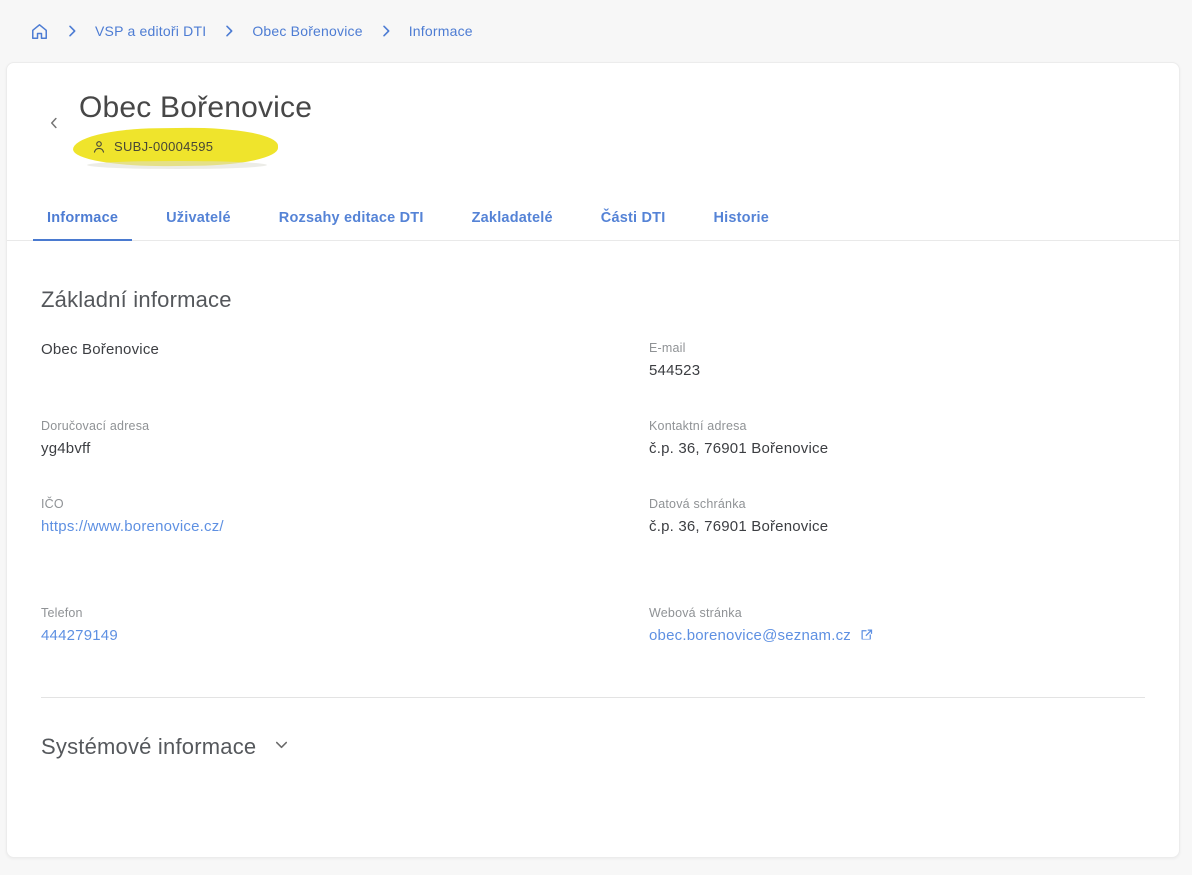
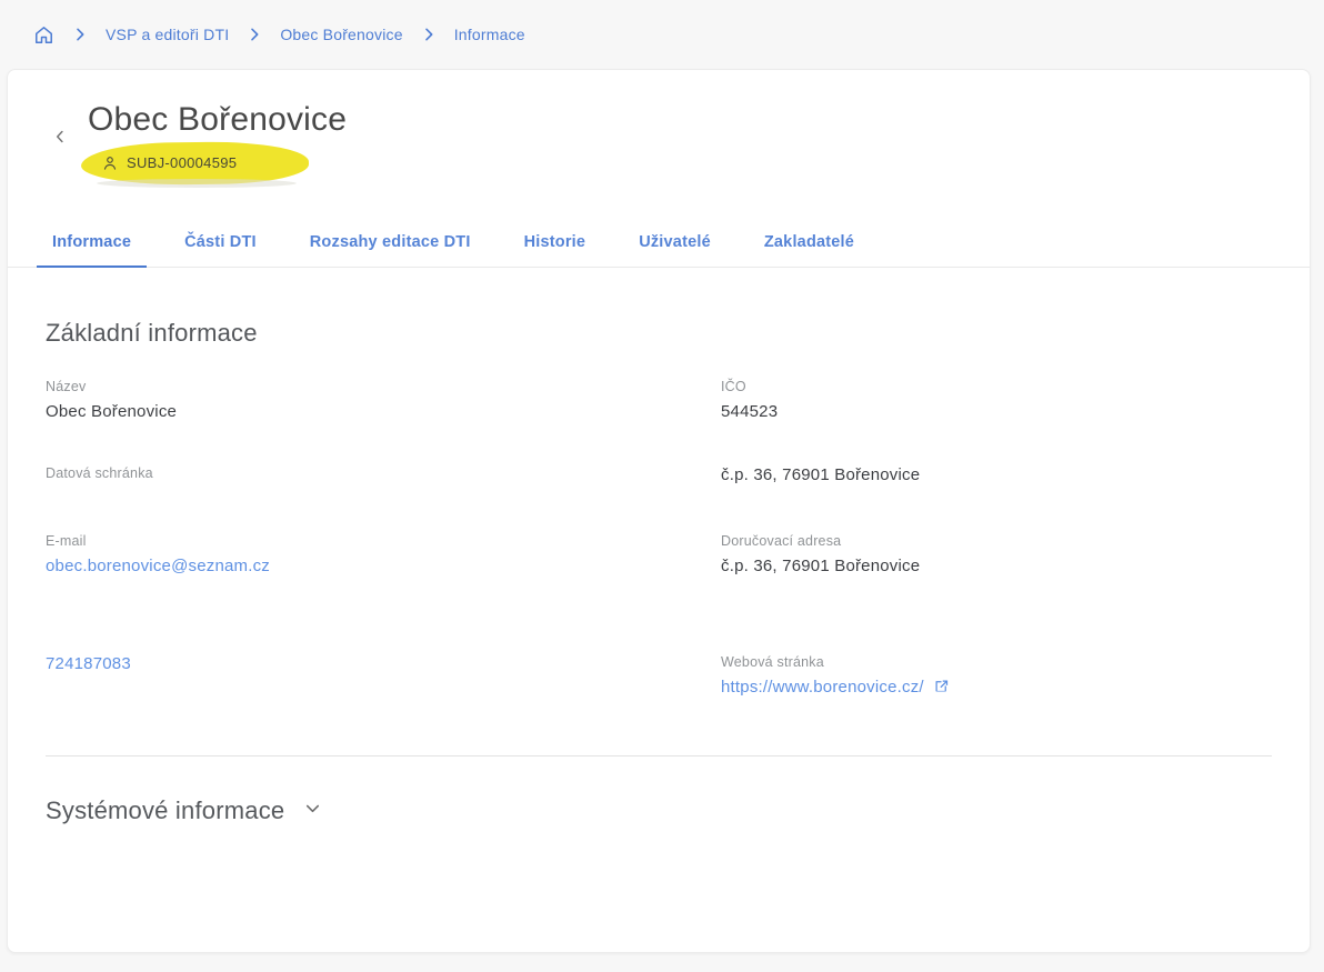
  VSP a editoři DTI
  Obec Bořenovice
  Informace
  Obec Bořenovice
  SUBJ-00004595
  Informace
- Uživatelé
+ Části DTI
  Rozsahy editace DTI
- Zakladatelé
+ Historie
- Části DTI
+ Uživatelé
- Historie
+ Zakladatelé
  Základní informace
+ Název
  Obec Bořenovice
- E-mail
+ IČO
  544523
- Doručovací adresa
+ Datová schránka
- yg4bvff
- Kontaktní adresa
  č.p. 36, 76901 Bořenovice
- IČO
+ E-mail
- https://www.borenovice.cz/
+ obec.borenovice@seznam.cz
- Datová schránka
+ Doručovací adresa
  č.p. 36, 76901 Bořenovice
- Telefon
- 444279149
+ 724187083
  Webová stránka
- obec.borenovice@seznam.cz
+ https://www.borenovice.cz/
  Systémové informace
